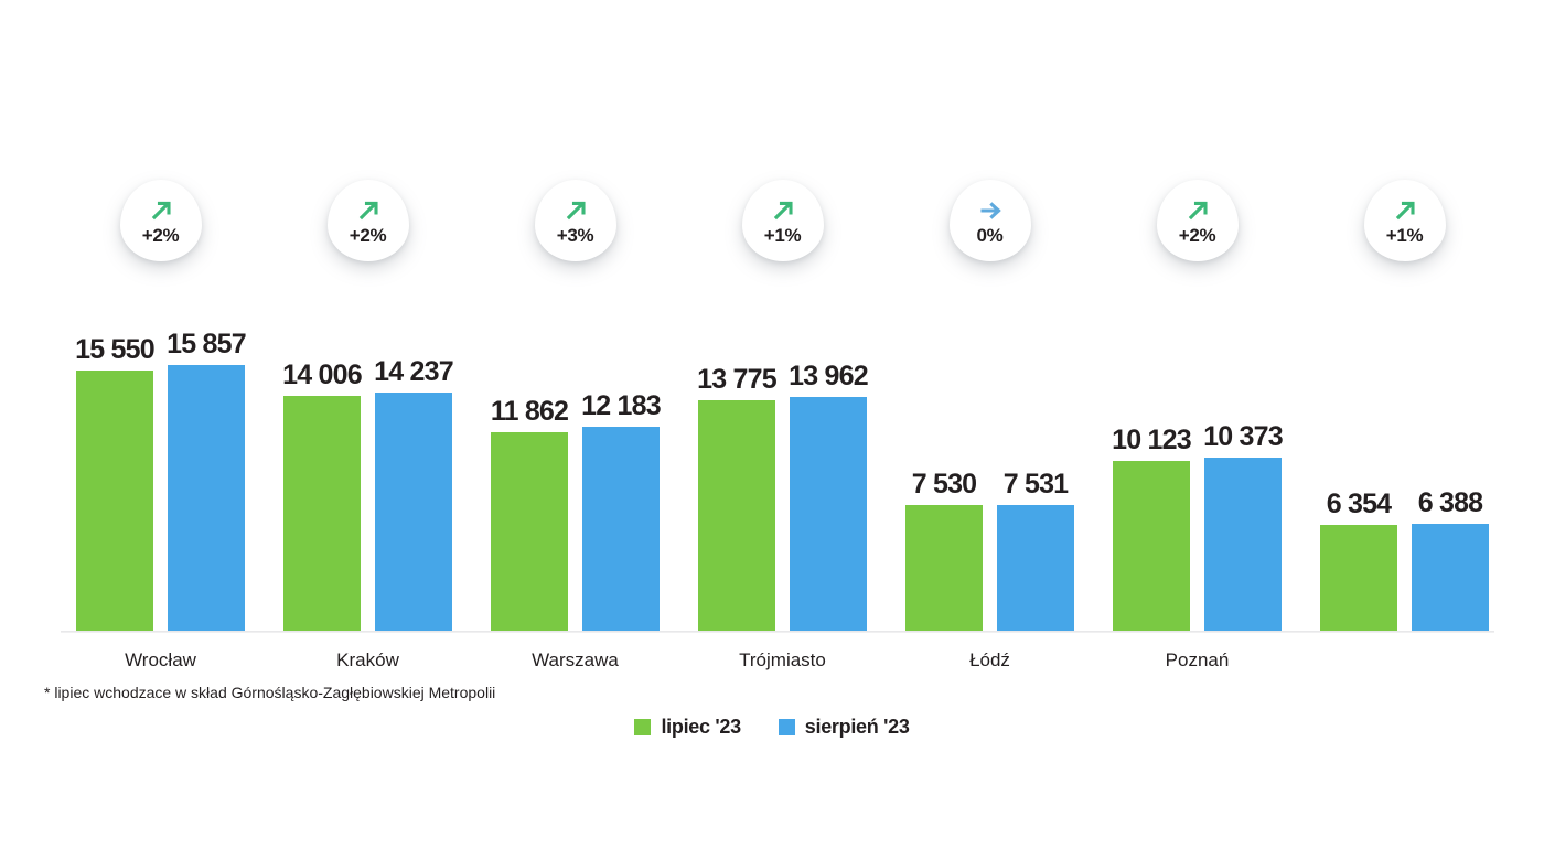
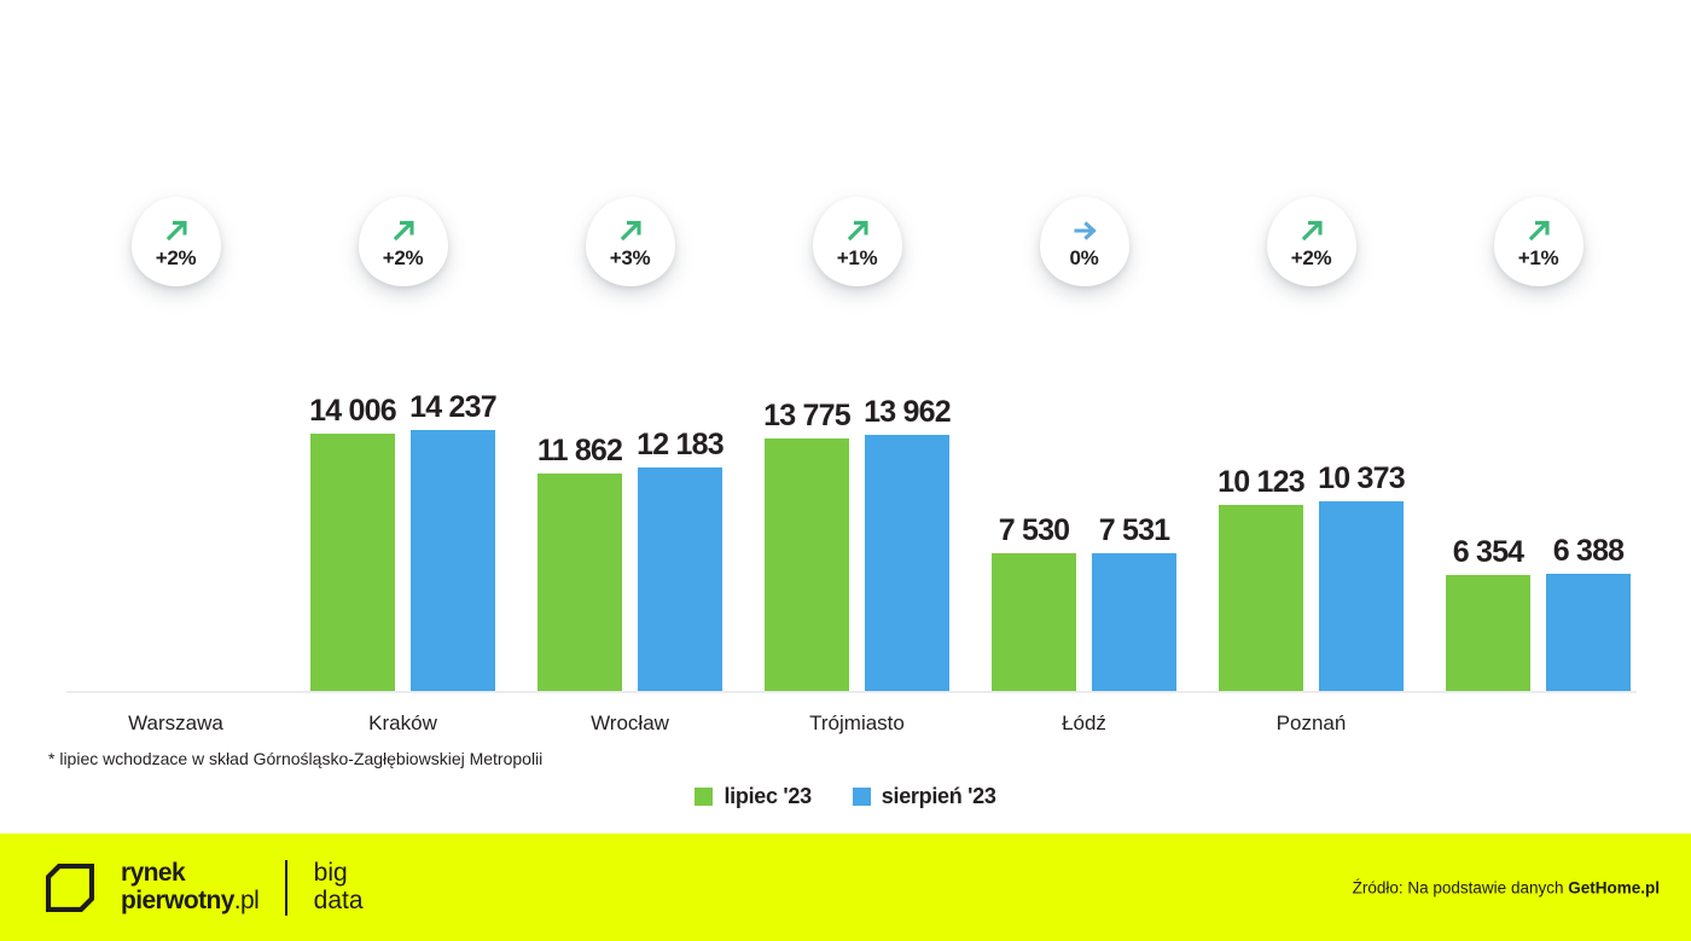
  +2%
- 15 550
- 15 857
- Wrocław
+ Warszawa
  +2%
  14 006
  14 237
  Kraków
  +3%
  11 862
  12 183
- Warszawa
+ Wrocław
  +1%
  13 775
  13 962
  Trójmiasto
  0%
  7 530
  7 531
  Łódź
  +2%
  10 123
  10 373
  Poznań
  +1%
  6 354
  6 388
  * lipiec wchodzace w skład Górnośląsko-Zagłębiowskiej Metropolii
  lipiec '23
  sierpień '23
+ rynek
+ pierwotny.pl
+ big
+ data
+ Źródło: Na podstawie danych GetHome.pl
